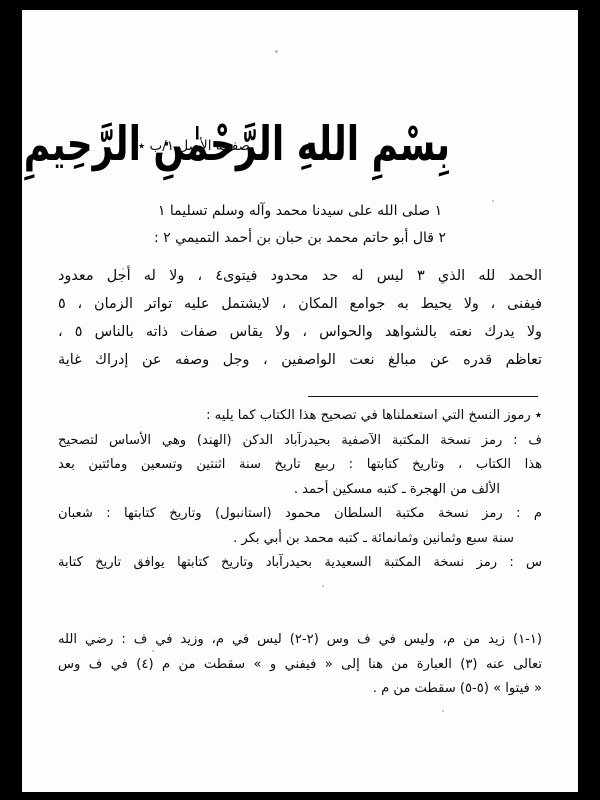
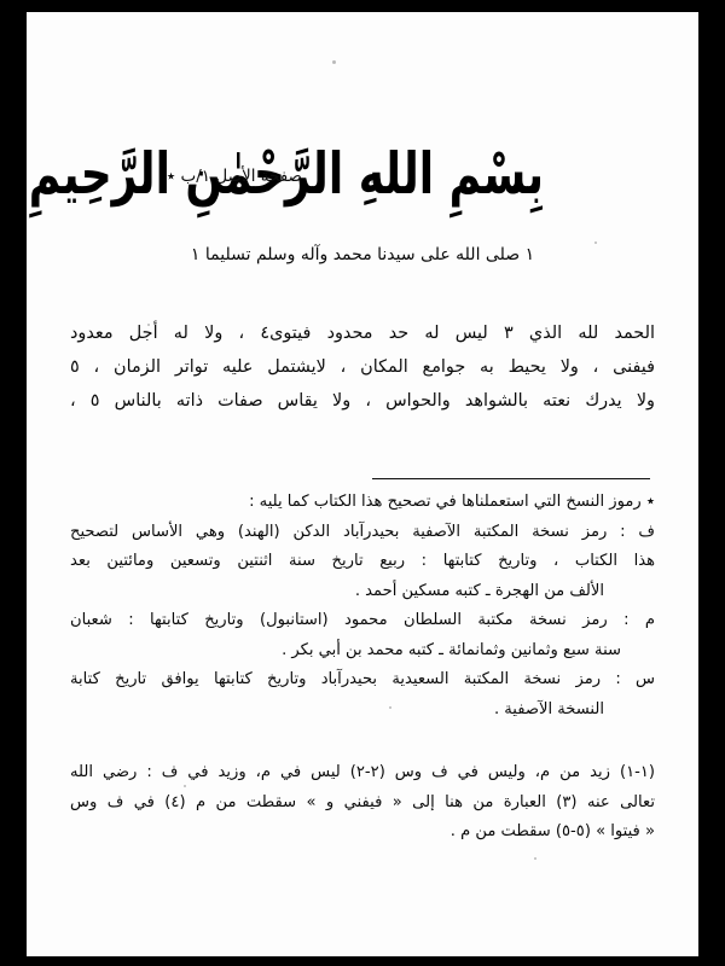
  بِسْمِ اللهِ المٰنِ الرَّحِيمِ
  صفحة الأصل ١/ب ٭
  ١ صلى الله على سيدنا محمد وآله وسلم تسليما ١
- ٢ قال أبو حاتم محمد بن حبان بن أحمد التميمي ٢ :
  الحمد لله الذي ٣ ليس له حد محدود فيتوى٤ ، ولا له أجل معدود
  فيفنى ، ولا يحيط به جوامع المكان ، لايشتمل عليه تواتر الزمان ، ٥
  ولا يدرك نعته بالشواهد والحواس ، ولا يقاس صفات ذاته بالناس ٥ ،
- تعاظم قدره عن مبالغ نعت الواصفين ، وجل وصفه عن إدراك غاية
  ٭ رموز النسخ التي استعملناها في تصحيح هذا الكتاب كما يليه :
  ف : رمز نسخة المكتبة الآصفية بحيدرآباد الدكن (الهند) وهي الأساس لتصحيح
  هذا الكتاب ، وتاريخ كتابتها : ربيع تاريخ سنة اثنتين وتسعين ومائتين بعد
  الألف من الهجرة ـ كتبه مسكين أحمد .
  م : رمز نسخة مكتبة السلطان محمود (استانبول) وتاريخ كتابتها : شعبان
  سنة سبع وثمانين وثمانمائة ـ كتبه محمد بن أبي بكر .
  س : رمز نسخة المكتبة السعيدية بحيدرآباد وتاريخ كتابتها يوافق تاريخ كتابة
+ النسخة الآصفية .
  (١-١) زيد من م، وليس في ف وس (٢-٢) ليس في م، وزيد في ف : رضي الله
  تعالى عنه (٣) العبارة من هنا إلى « فيفني و » سقطت من م (٤) في ف وس
  « فيتوا » (٥-٥) سقطت من م .
